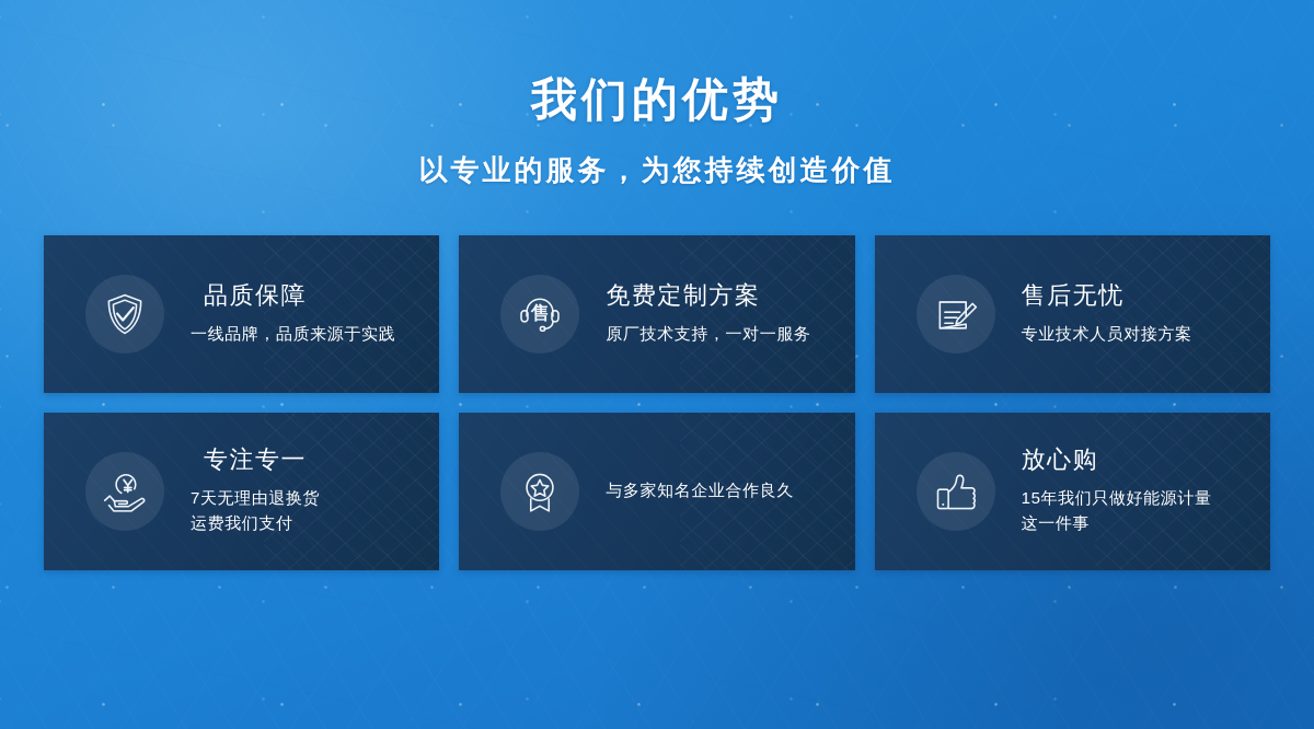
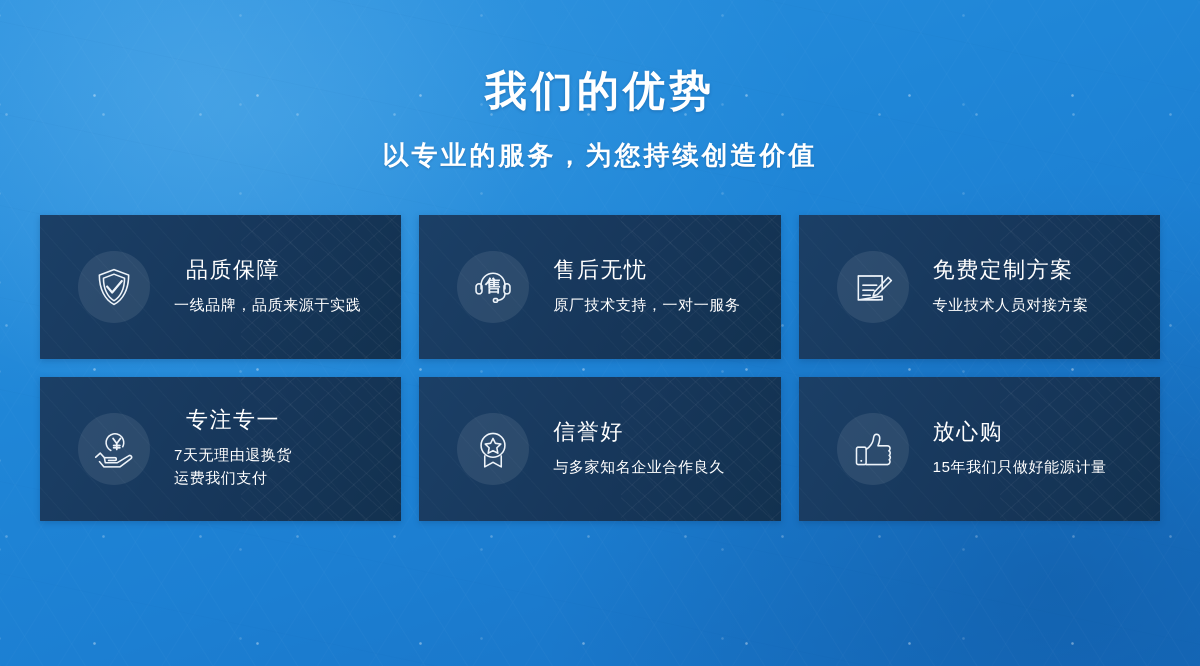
  我们的优势
  以专业的服务，为您持续创造价值
  品质保障
  一线品牌，品质来源于实践
  售
- 免费定制方案
+ 售后无忧
  原厂技术支持，一对一服务
- 售后无忧
+ 免费定制方案
  专业技术人员对接方案
  专注专一
  7天无理由退换货
  运费我们支付
+ 信誉好
  与多家知名企业合作良久
  放心购
  15年我们只做好能源计量
- 这一件事
